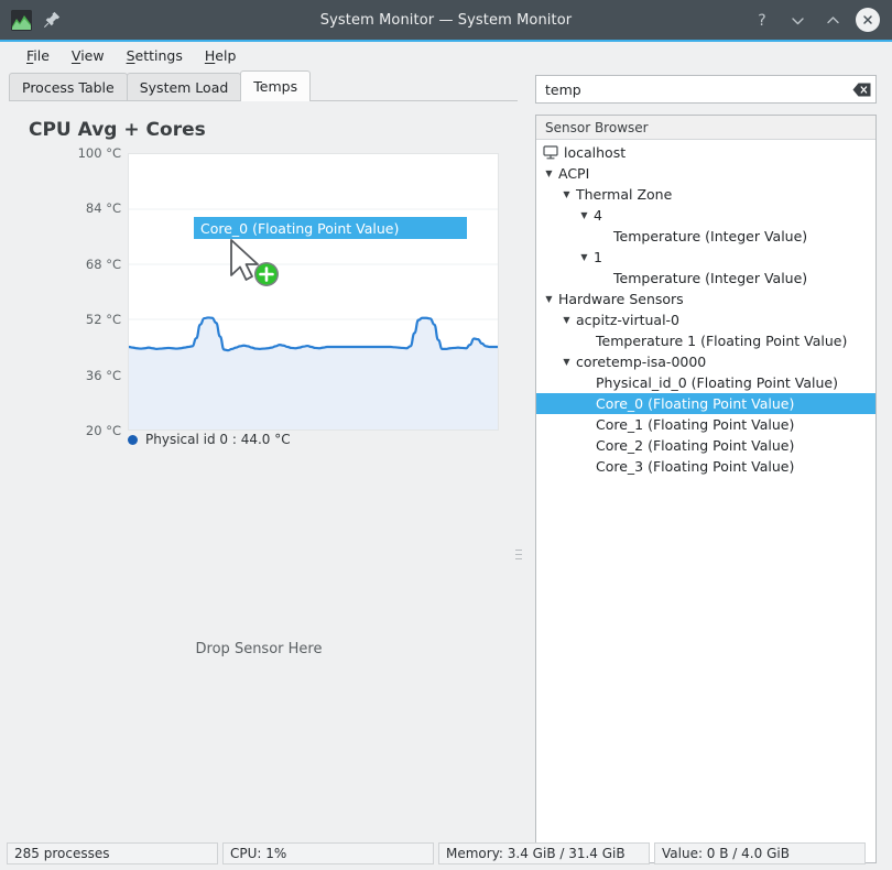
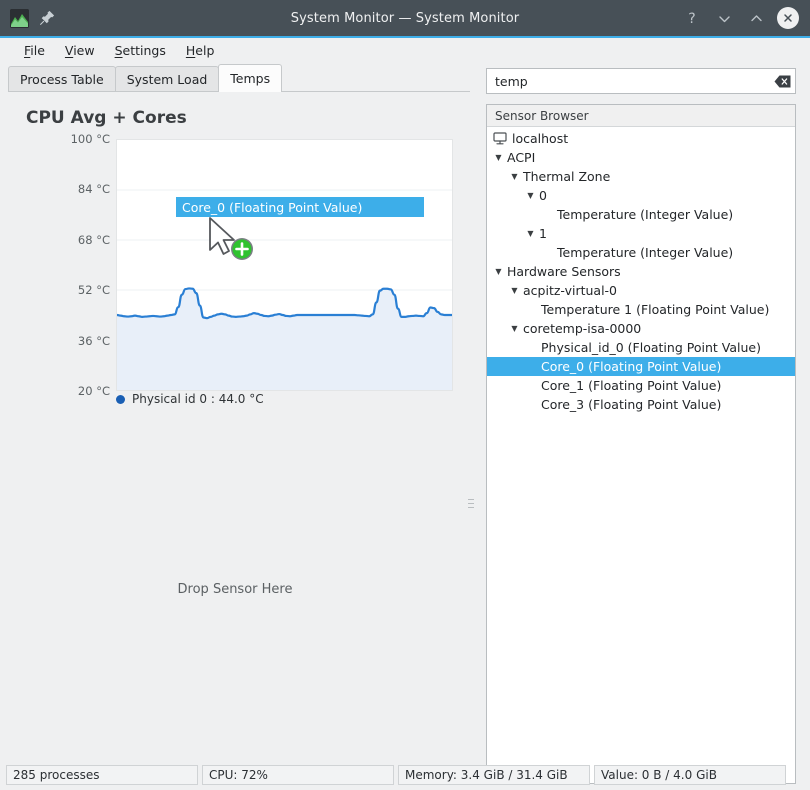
  System Monitor — System Monitor
  ?
  File
  View
  Settings
  Help
  Process Table
  System Load
  Temps
  CPU Avg + Cores
  100 °C
  84 °C
  68 °C
  52 °C
  36 °C
  20 °C
  Physical id 0 : 44.0 °C
  Drop Sensor Here
  temp
  Sensor Browser
  localhost
  ▼
  ACPI
  ▼
  Thermal Zone
  ▼
- 4
+ 0
  Temperature (Integer Value)
  ▼
  1
  Temperature (Integer Value)
  ▼
  Hardware Sensors
  ▼
  acpitz-virtual-0
  Temperature 1 (Floating Point Value)
  ▼
  coretemp-isa-0000
  Physical_id_0 (Floating Point Value)
  Core_0 (Floating Point Value)
  Core_1 (Floating Point Value)
- Core_2 (Floating Point Value)
  Core_3 (Floating Point Value)
  Core_0 (Floating Point Value)
  285 processes
- CPU: 1%
+ CPU: 72%
  Memory: 3.4 GiB / 31.4 GiB
  Value: 0 B / 4.0 GiB
